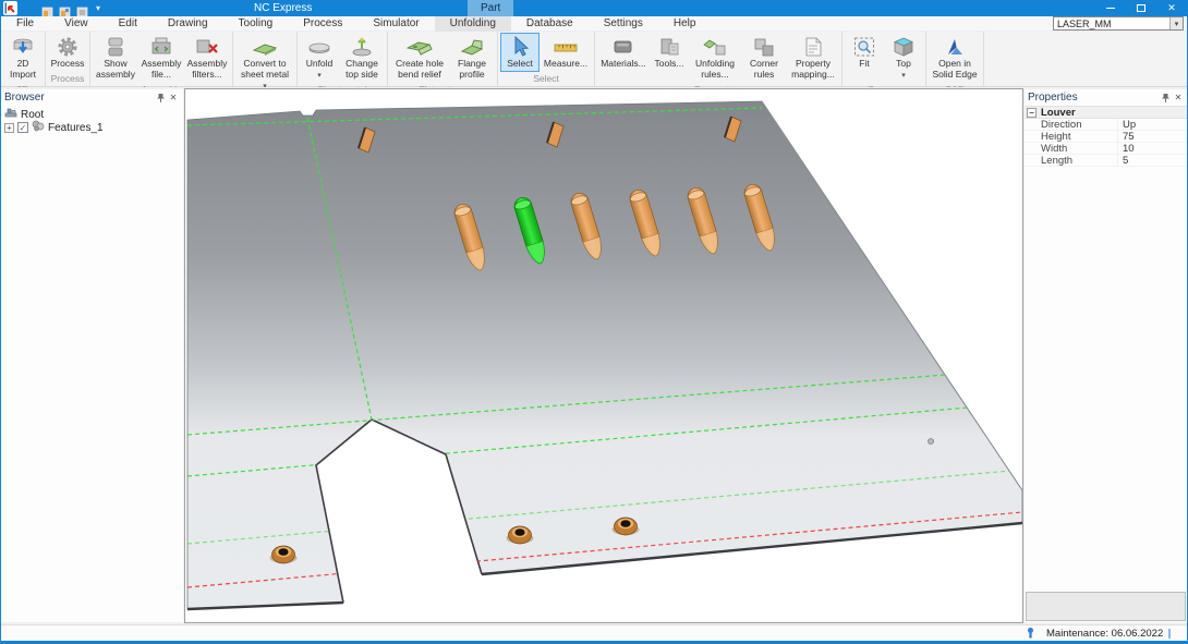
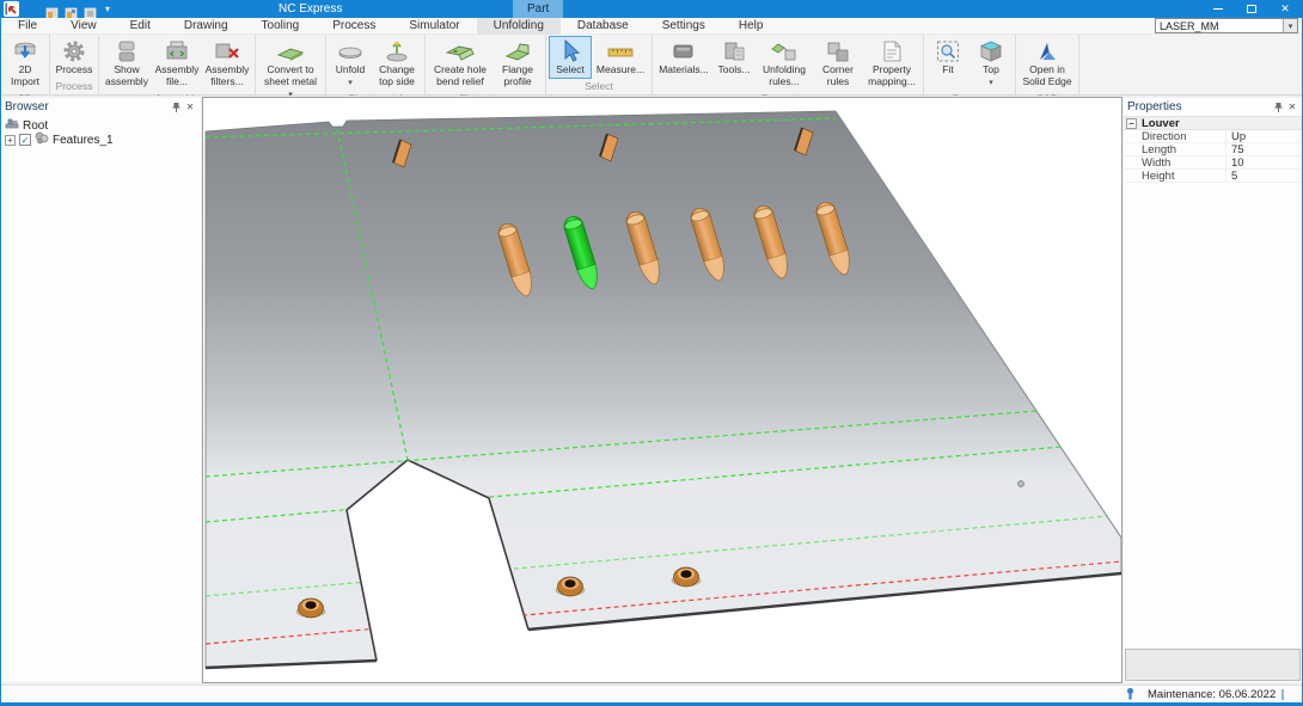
  ▾
  NC Express
  Part
  ✕
  File
  View
  Edit
  Drawing
  Tooling
  Process
  Simulator
  Unfolding
  Database
  Settings
  Help
  LASER_MM
  2D Import
  Process
  Process
  Show assembly
  Assembly file...
  Assembly filters...
  Convert to sheet metal
  Unfold
  Change top side
  Create hole bend relief
  Flange profile
  Select
  Measure...
  Select
  Materials...
  Tools...
  Unfolding rules...
  Corner rules
  Property mapping...
  Fit
  Top
  Open in Solid Edge
  Browser
  ✕
  Root
  +
  ✓
  Features_1
  Properties
  ✕
  −
  Louver
  Direction
  Up
- Height
+ Length
  75
  Width
  10
- Length
+ Height
  5
  Maintenance: 06.06.2022
